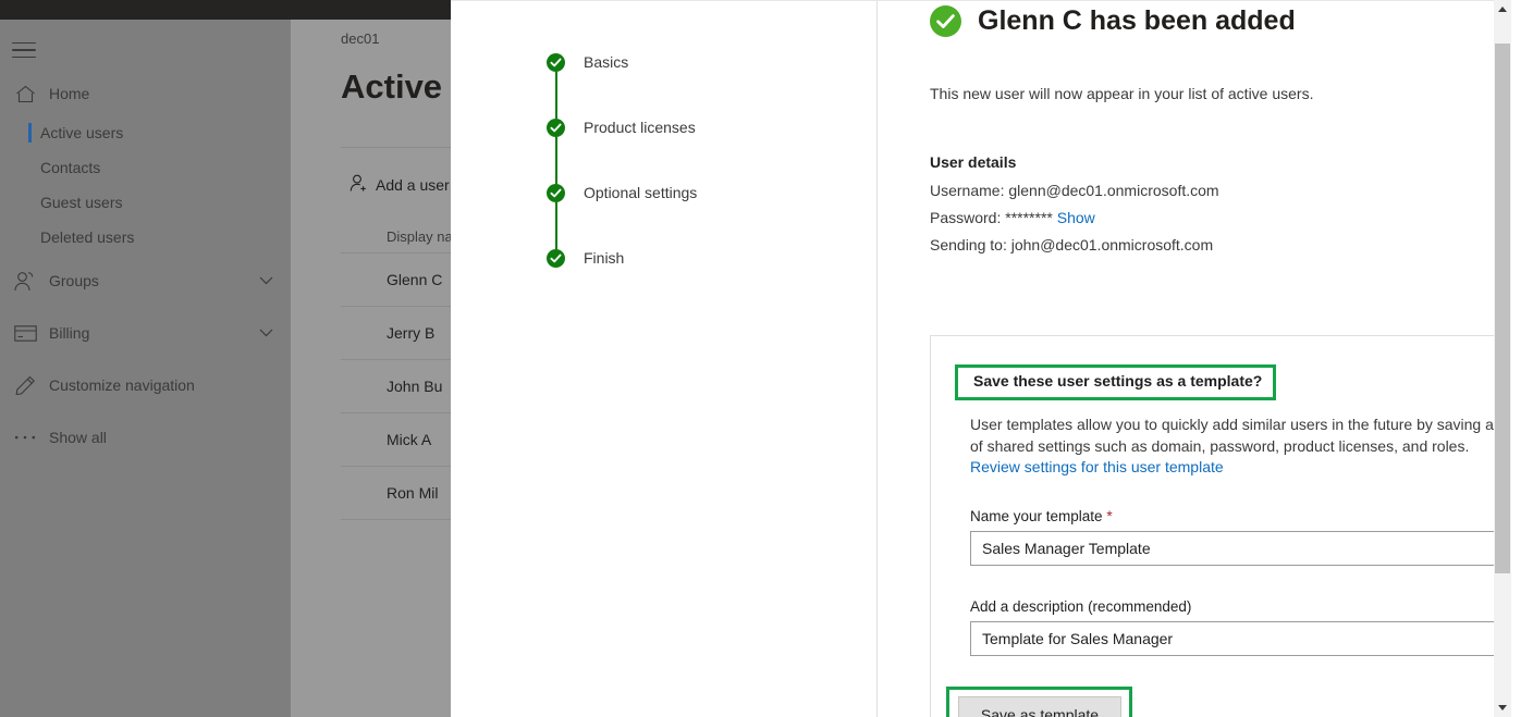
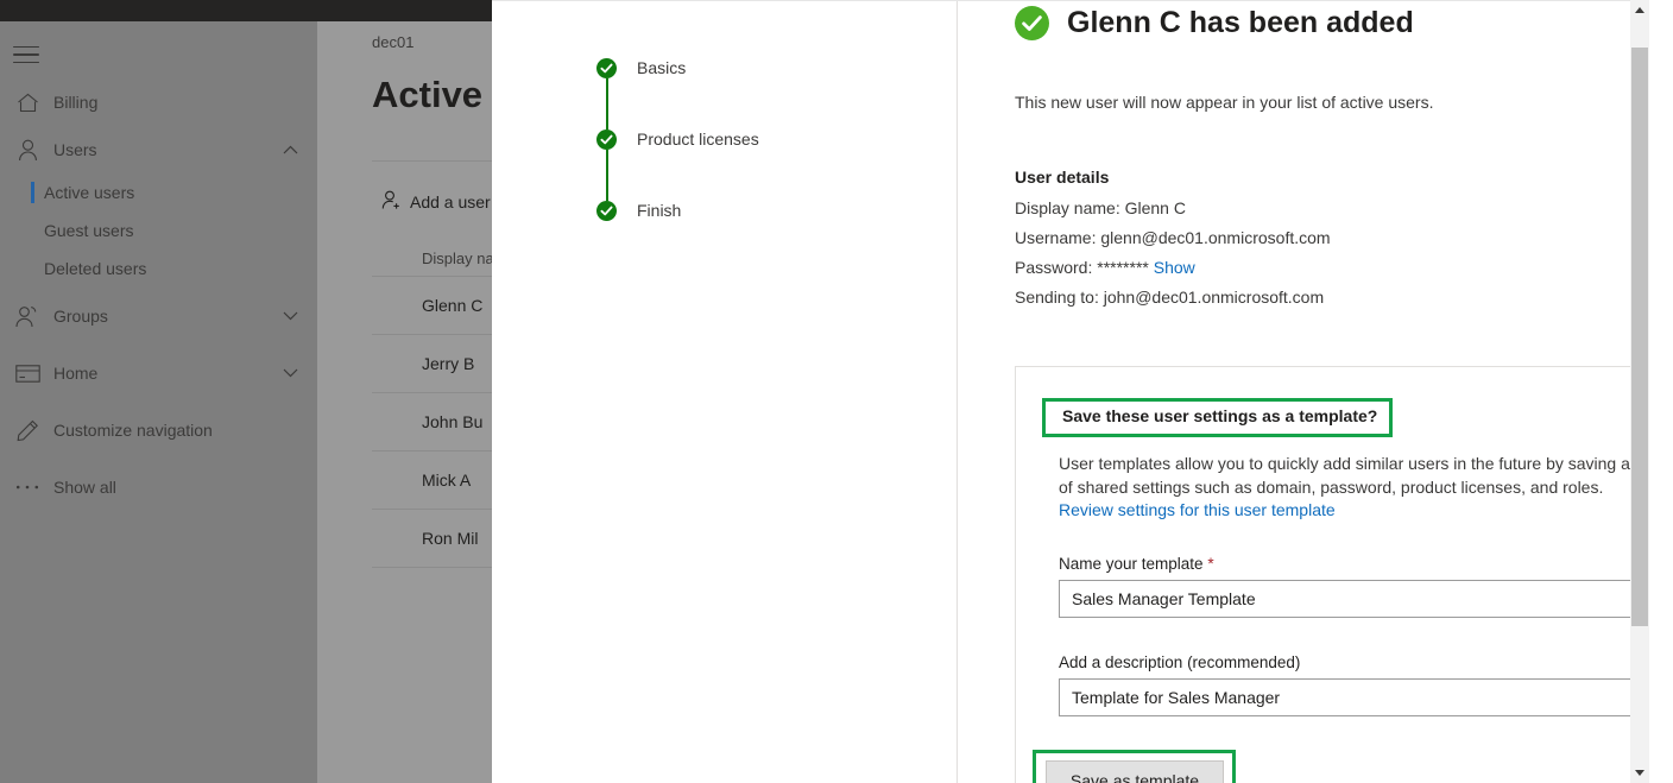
- Home
+ Billing
+ Users
  Active users
- Contacts
  Guest users
  Deleted users
  Groups
- Billing
+ Home
  Customize navigation
  Show all
  dec01
  Add a user
  Display na
  Glenn C
  Jerry B
  John Bu
  Mick A
  Ron Mil
  Basics
  Product licenses
- Optional settings
  Finish
  Glenn C has been added
  This new user will now appear in your list of active users.
  User details
+ Display name: Glenn C
  Username: glenn@dec01.onmicrosoft.com
  Password: ******** Show
  Sending to: john@dec01.onmicrosoft.com
  Save these user settings as a template?
  User templates allow you to quickly add similar users in the future by saving a
  of shared settings such as domain, password, product licenses, and roles.
  Review settings for this user template
  Name your template *
  Sales Manager Template
  Add a description (recommended)
  Template for Sales Manager
  Save as template
